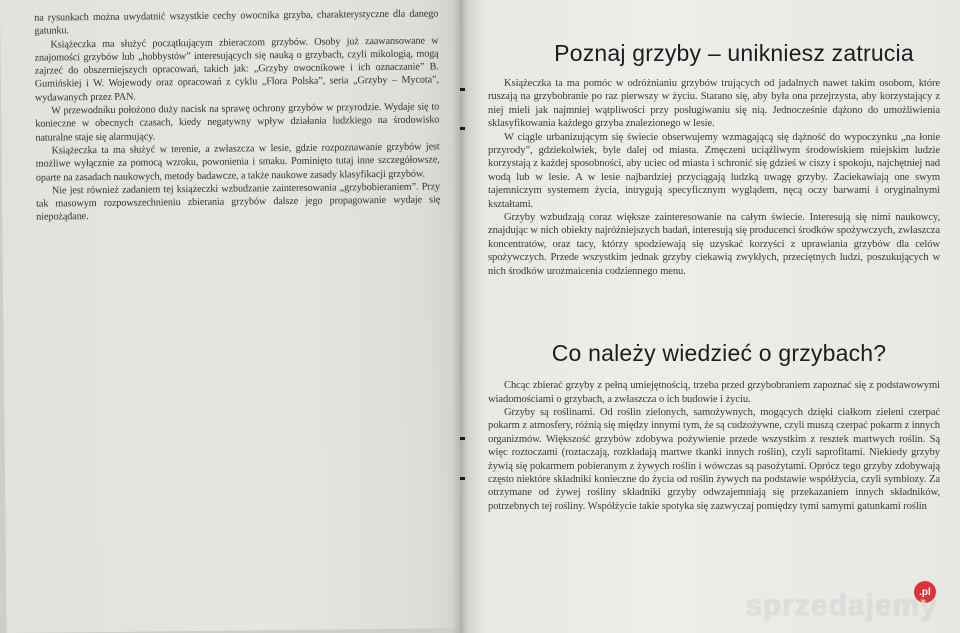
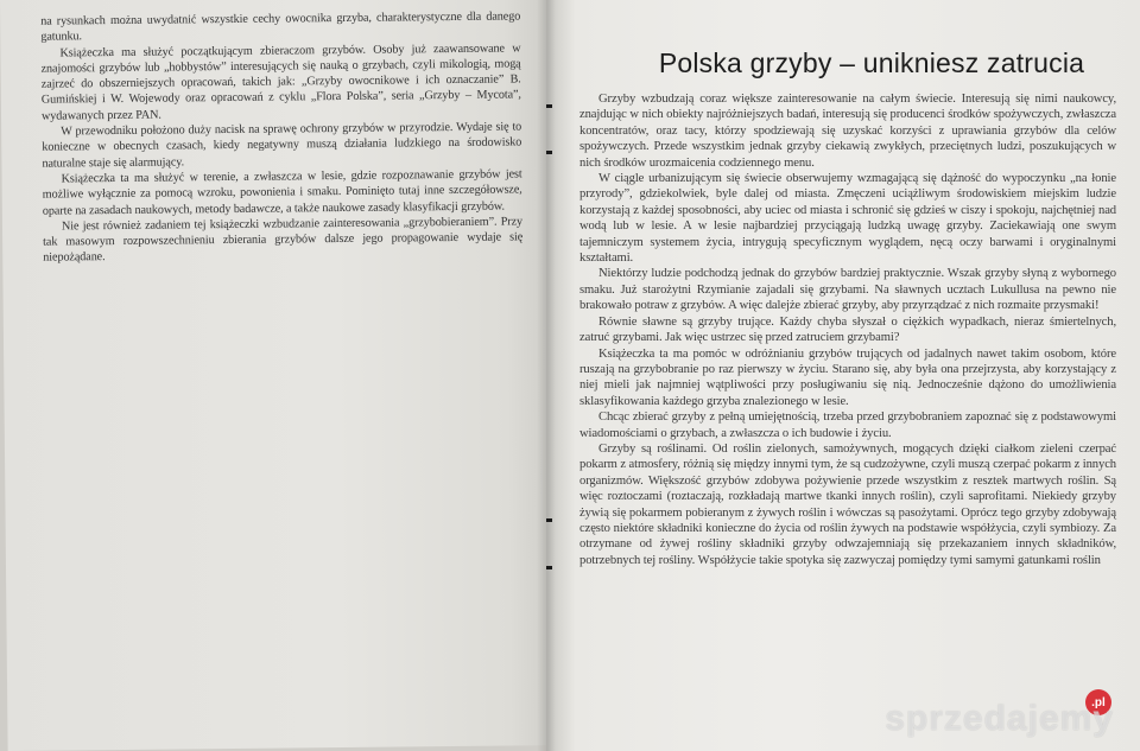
  na rysunkach można uwydatnić wszystkie cechy owocnika grzyba, charakterystyczne dla danego gatunku.
  Książeczka ma służyć początkującym zbieraczom grzybów. Osoby już zaawansowane w znajomości grzybów lub „hobbystów” interesujących się nauką o grzybach, czyli mikologią, mogą zajrzeć do obszerniejszych opracowań, takich jak: „Grzyby owocnikowe i ich oznaczanie” B. Gumińskiej i W. Wojewody oraz opracowań z cyklu „Flora Polska”, seria „Grzyby – Mycota”, wydawanych przez PAN.
- W przewodniku położono duży nacisk na sprawę ochrony grzybów w przyrodzie. Wydaje się to konieczne w obecnych czasach, kiedy negatywny wpływ działania ludzkiego na środowisko naturalne staje się alarmujący.
+ W przewodniku położono duży nacisk na sprawę ochrony grzybów w przyrodzie. Wydaje się to konieczne w obecnych czasach, kiedy negatywny muszą działania ludzkiego na środowisko naturalne staje się alarmujący.
  Książeczka ta ma służyć w terenie, a zwłaszcza w lesie, gdzie rozpoznawanie grzybów jest możliwe wyłącznie za pomocą wzroku, powonienia i smaku. Pominięto tutaj inne szczegółowsze, oparte na zasadach naukowych, metody badawcze, a także naukowe zasady klasyfikacji grzybów.
  Nie jest również zadaniem tej książeczki wzbudzanie zainteresowania „grzybobieraniem”. Przy tak masowym rozpowszechnieniu zbierania grzybów dalsze jego propagowanie wydaje się niepożądane.
- Poznaj grzyby – unikniesz zatrucia
+ Polska grzyby – unikniesz zatrucia
- Książeczka ta ma pomóc w odróżnianiu grzybów trujących od jadalnych nawet takim osobom, które ruszają na grzybobranie po raz pierwszy w życiu. Starano się, aby była ona przejrzysta, aby korzystający z niej mieli jak najmniej wątpliwości przy posługiwaniu się nią. Jednocześnie dążono do umożliwienia sklasyfikowania każdego grzyba znalezionego w lesie.
+ Grzyby wzbudzają coraz większe zainteresowanie na całym świecie. Interesują się nimi naukowcy, znajdując w nich obiekty najróżniejszych badań, interesują się producenci środków spożywczych, zwłaszcza koncentratów, oraz tacy, którzy spodziewają się uzyskać korzyści z uprawiania grzybów dla celów spożywczych. Przede wszystkim jednak grzyby ciekawią zwykłych, przeciętnych ludzi, poszukujących w nich środków urozmaicenia codziennego menu.
  W ciągle urbanizującym się świecie obserwujemy wzmagającą się dążność do wypoczynku „na łonie przyrody”, gdziekolwiek, byle dalej od miasta. Zmęczeni uciążliwym środowiskiem miejskim ludzie korzystają z każdej sposobności, aby uciec od miasta i schronić się gdzieś w ciszy i spokoju, najchętniej nad wodą lub w lesie. A w lesie najbardziej przyciągają ludzką uwagę grzyby. Zaciekawiają one swym tajemniczym systemem życia, intrygują specyficznym wyglądem, nęcą oczy barwami i oryginalnymi kształtami.
+ Niektórzy ludzie podchodzą jednak do grzybów bardziej praktycznie. Wszak grzyby słyną z wybornego smaku. Już starożytni Rzymianie zajadali się grzybami. Na sławnych ucztach Lukullusa na pewno nie brakowało potraw z grzybów. A więc dalejże zbierać grzyby, aby przyrządzać z nich rozmaite przysmaki!
+ Równie sławne są grzyby trujące. Każdy chyba słyszał o ciężkich wypadkach, nieraz śmiertelnych, zatruć grzybami. Jak więc ustrzec się przed zatruciem grzybami?
- Grzyby wzbudzają coraz większe zainteresowanie na całym świecie. Interesują się nimi naukowcy, znajdując w nich obiekty najróżniejszych badań, interesują się producenci środków spożywczych, zwłaszcza koncentratów, oraz tacy, którzy spodziewają się uzyskać korzyści z uprawiania grzybów dla celów spożywczych. Przede wszystkim jednak grzyby ciekawią zwykłych, przeciętnych ludzi, poszukujących w nich środków urozmaicenia codziennego menu.
+ Książeczka ta ma pomóc w odróżnianiu grzybów trujących od jadalnych nawet takim osobom, które ruszają na grzybobranie po raz pierwszy w życiu. Starano się, aby była ona przejrzysta, aby korzystający z niej mieli jak najmniej wątpliwości przy posługiwaniu się nią. Jednocześnie dążono do umożliwienia sklasyfikowania każdego grzyba znalezionego w lesie.
- Co należy wiedzieć o grzybach?
  Chcąc zbierać grzyby z pełną umiejętnością, trzeba przed grzybobraniem zapoznać się z podstawowymi wiadomościami o grzybach, a zwłaszcza o ich budowie i życiu.
  Grzyby są roślinami. Od roślin zielonych, samożywnych, mogących dzięki ciałkom zieleni czerpać pokarm z atmosfery, różnią się między innymi tym, że są cudzożywne, czyli muszą czerpać pokarm z innych organizmów. Większość grzybów zdobywa pożywienie przede wszystkim z resztek martwych roślin. Są więc roztoczami (roztaczają, rozkładają martwe tkanki innych roślin), czyli saprofitami. Niekiedy grzyby żywią się pokarmem pobieranym z żywych roślin i wówczas są pasożytami. Oprócz tego grzyby zdobywają często niektóre składniki konieczne do życia od roślin żywych na podstawie współżycia, czyli symbiozy. Za otrzymane od żywej rośliny składniki grzyby odwzajemniają się przekazaniem innych składników, potrzebnych tej rośliny. Współżycie takie spotyka się zazwyczaj pomiędzy tymi samymi gatunkami roślin
  .pl
  sprzedajemy
